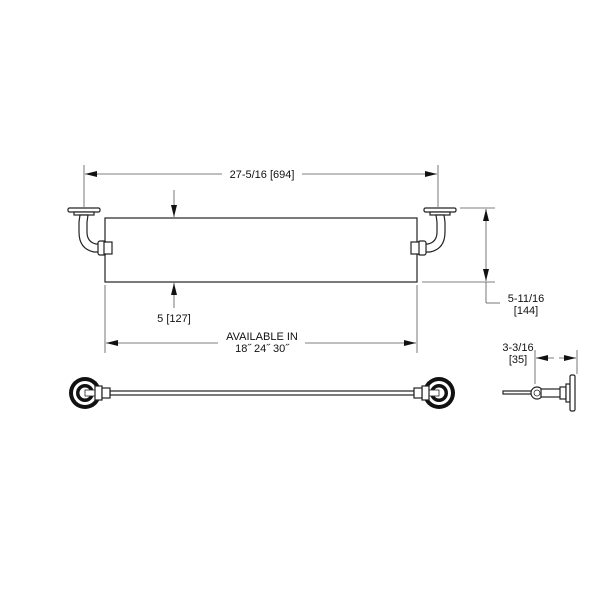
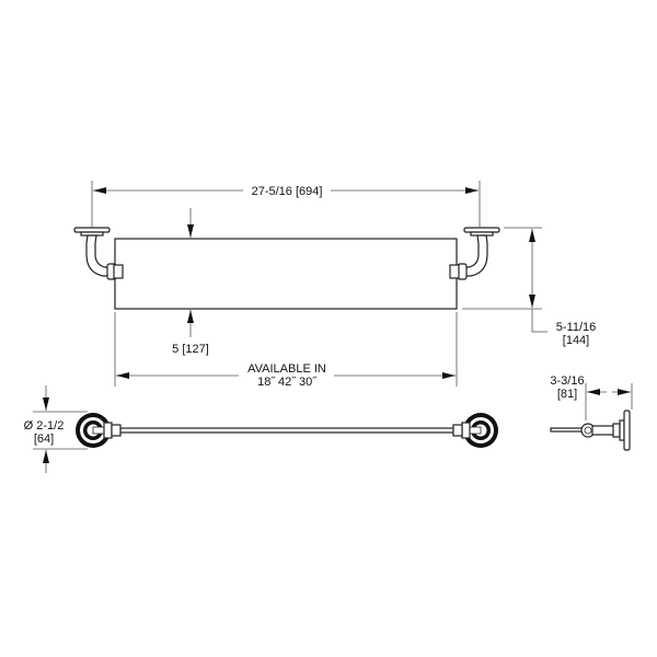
  27-5/16 [694]
  5 [127]
  5-11/16
  [144]
  AVAILABLE IN
- 18˝ 24˝ 30˝
+ 18˝ 42˝ 30˝
+ Ø 2-1/2
+ [64]
  3-3/16
- [35]
+ [81]
